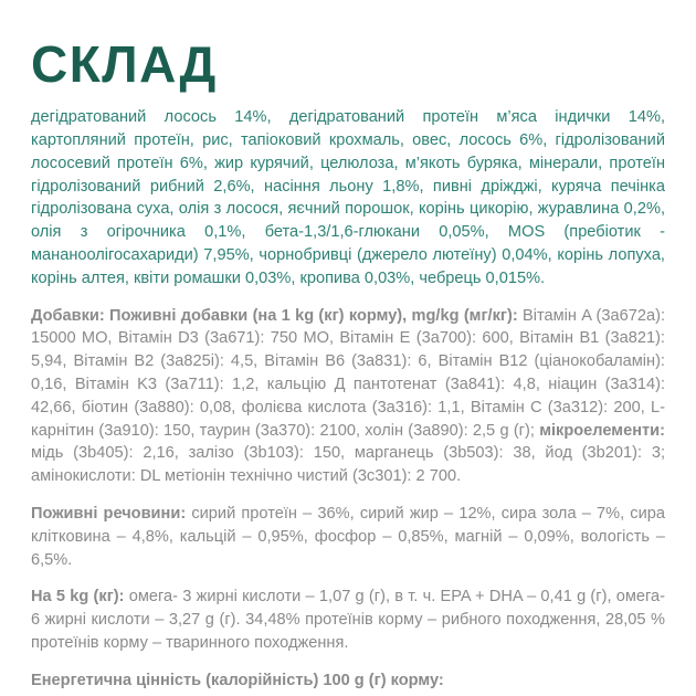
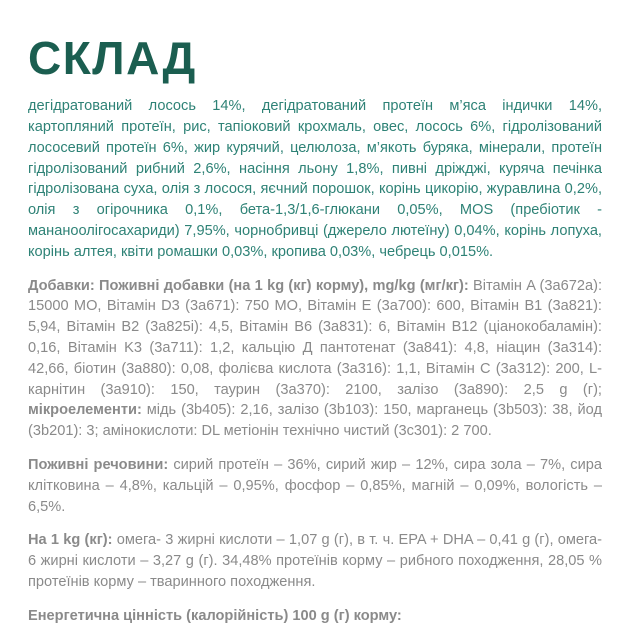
  СКЛАД
  дегідратований лосось 14%, дегідратований протеїн м’яса індички 14%, картопляний протеїн, рис, тапіоковий крохмаль, овес, лосось 6%, гідролізований лососевий протеїн 6%, жир курячий, целюлоза, м’якоть буряка, мінерали, протеїн гідролізований рибний 2,6%, насіння льону 1,8%, пивні дріжджі, куряча печінка гідролізована суха, олія з лосося, яєчний порошок, корінь цикорію, журавлина 0,2%, олія з огірочника 0,1%, бета-1,3/1,6-глюкани 0,05%, MOS (пребіотик - мананоолігосахариди) 7,95%, чорнобривці (джерело лютеїну) 0,04%, корінь лопуха, корінь алтея, квіти ромашки 0,03%, кропива 0,03%, чебрець 0,015%.
- Добавки: Поживні добавки (на 1 kg (кг) корму), mg/kg (мг/кг): Вітамін A (3a672a): 15000 МО, Вітамін D3 (3a671): 750 МО, Вітамін E (3a700): 600, Вітамін B1 (3a821): 5,94, Вітамін B2 (3a825i): 4,5, Вітамін B6 (3a831): 6, Вітамін B12 (ціанокобаламін): 0,16, Вітамін K3 (3a711): 1,2, кальцію Д пантотенат (3a841): 4,8, ніацин (3a314): 42,66, біотин (3a880): 0,08, фолієва кислота (3a316): 1,1, Вітамін C (3a312): 200, L-карнітин (3a910): 150, таурин (3a370): 2100, холін (3a890): 2,5 g (г); мікроелементи: мідь (3b405): 2,16, залізо (3b103): 150, марганець (3b503): 38, йод (3b201): 3; амінокислоти: DL метіонін технічно чистий (3c301): 2 700.
+ Добавки: Поживні добавки (на 1 kg (кг) корму), mg/kg (мг/кг): Вітамін A (3a672a): 15000 МО, Вітамін D3 (3a671): 750 МО, Вітамін E (3a700): 600, Вітамін B1 (3a821): 5,94, Вітамін B2 (3a825i): 4,5, Вітамін B6 (3a831): 6, Вітамін B12 (ціанокобаламін): 0,16, Вітамін K3 (3a711): 1,2, кальцію Д пантотенат (3a841): 4,8, ніацин (3a314): 42,66, біотин (3a880): 0,08, фолієва кислота (3a316): 1,1, Вітамін C (3a312): 200, L-карнітин (3a910): 150, таурин (3a370): 2100, залізо (3a890): 2,5 g (г); мікроелементи: мідь (3b405): 2,16, залізо (3b103): 150, марганець (3b503): 38, йод (3b201): 3; амінокислоти: DL метіонін технічно чистий (3c301): 2 700.
  Поживні речовини: сирий протеїн – 36%, сирий жир – 12%, сира зола – 7%, сира клітковина – 4,8%, кальцій – 0,95%, фосфор – 0,85%, магній – 0,09%, вологість – 6,5%.
- На 5 kg (кг): омега- 3 жирні кислоти – 1,07 g (г), в т. ч. EPA + DHA – 0,41 g (г), омега- 6 жирні кислоти – 3,27 g (г). 34,48% протеїнів корму – рибного походження, 28,05 % протеїнів корму – тваринного походження.
+ На 1 kg (кг): омега- 3 жирні кислоти – 1,07 g (г), в т. ч. EPA + DHA – 0,41 g (г), омега- 6 жирні кислоти – 3,27 g (г). 34,48% протеїнів корму – рибного походження, 28,05 % протеїнів корму – тваринного походження.
  Енергетична цінність (калорійність) 100 g (г) корму:
